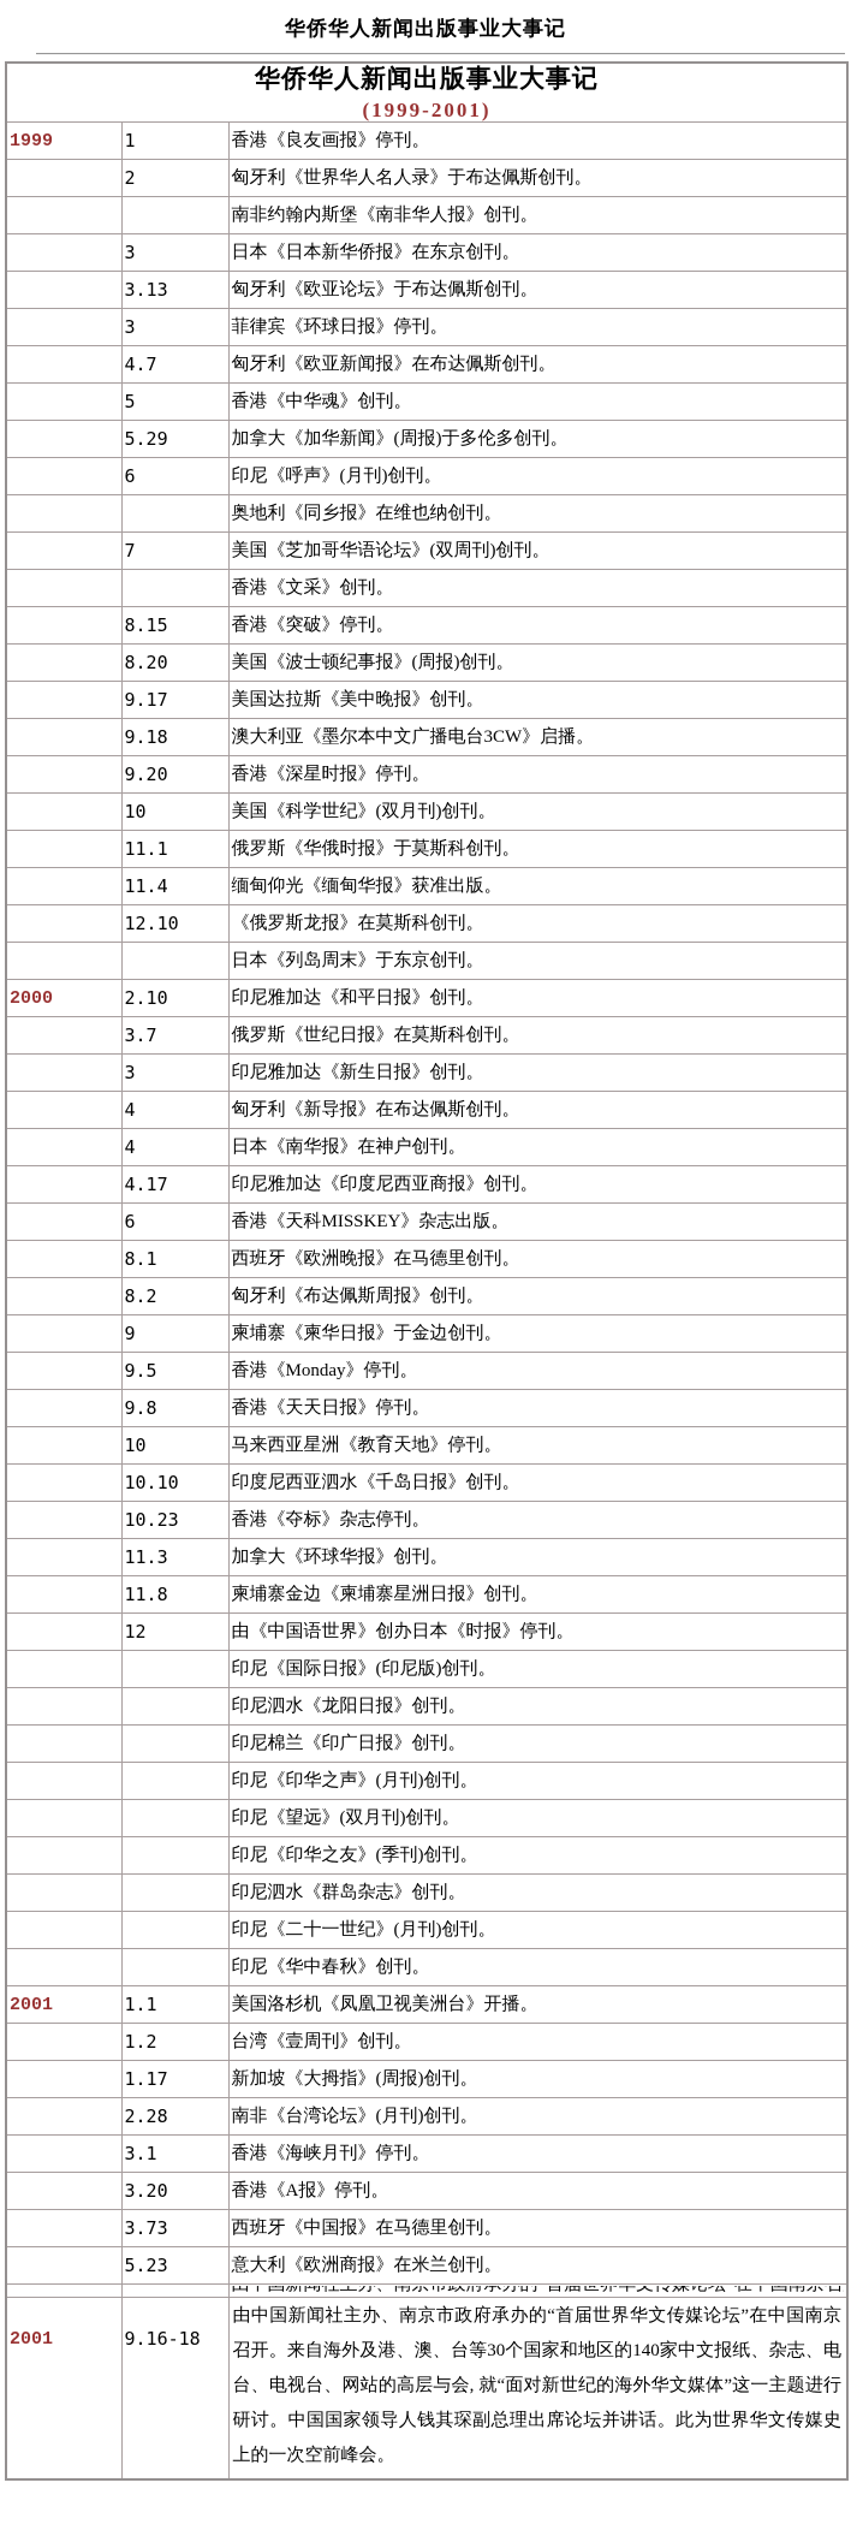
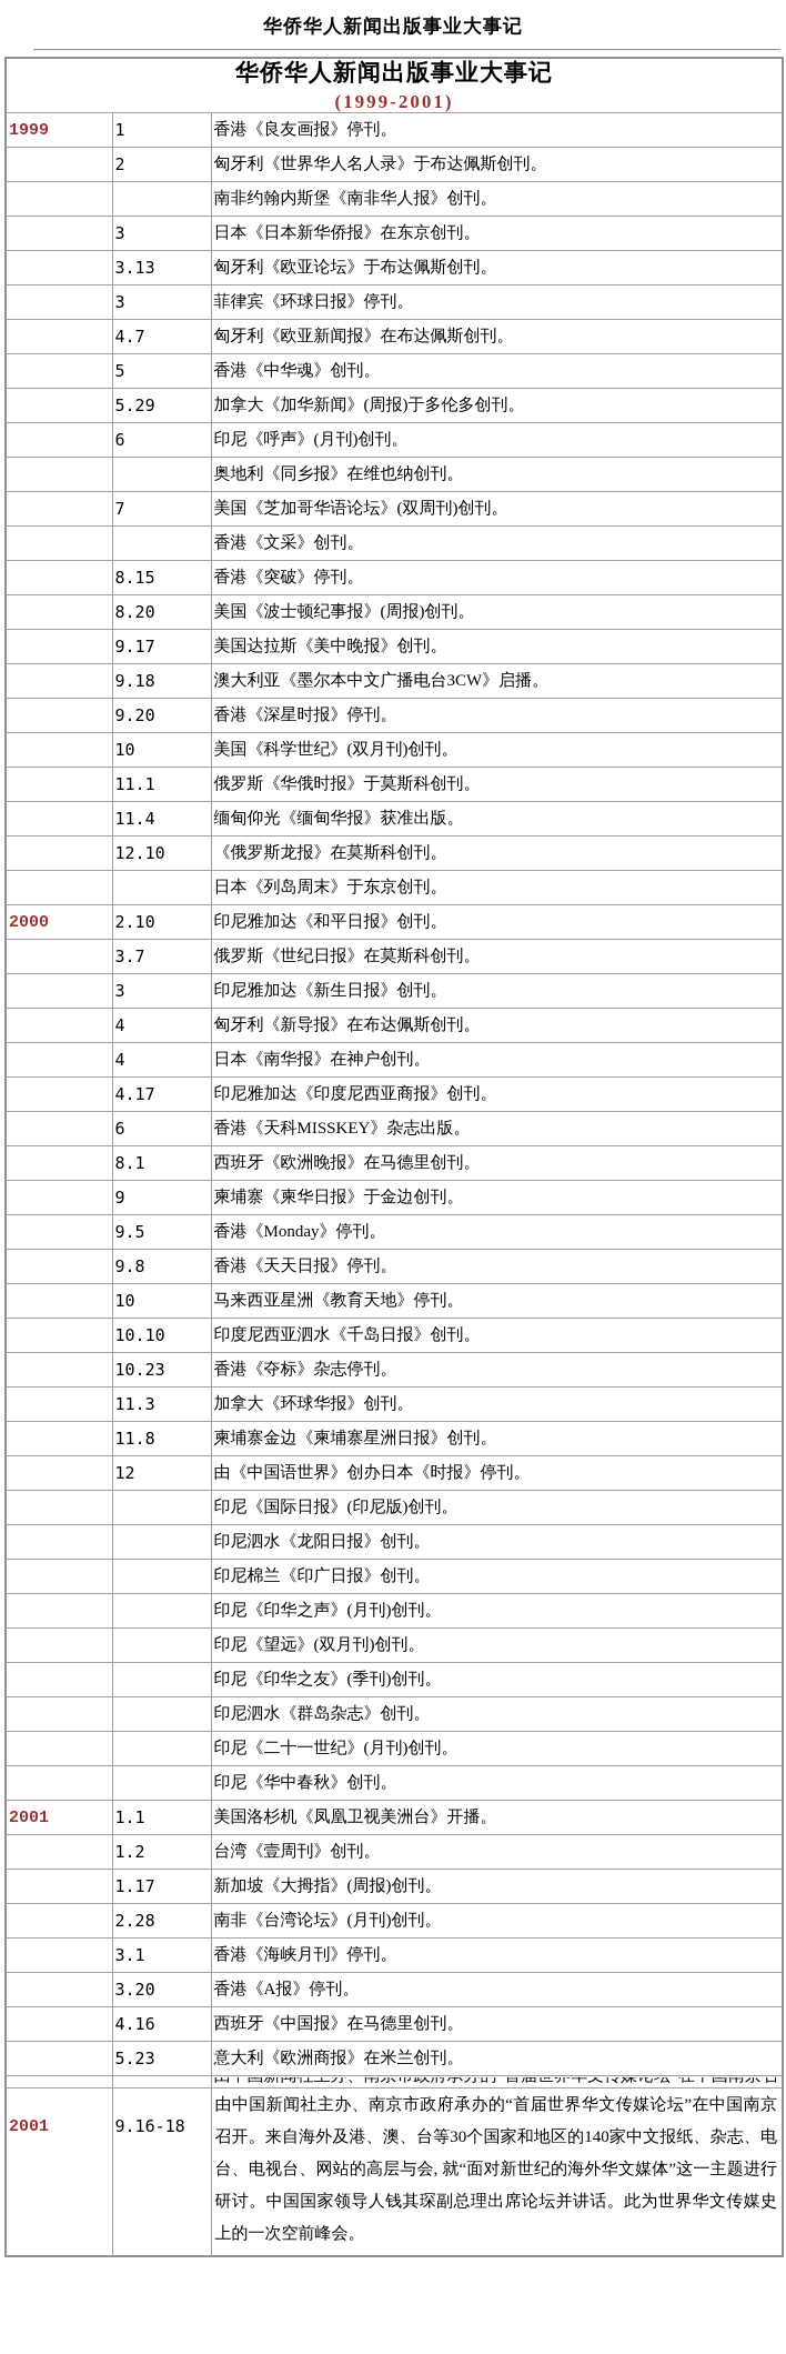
  华侨华人新闻出版事业大事记
  华侨华人新闻出版事业大事记 (1999-2001)
  1999	1	香港《良友画报》停刊。
  	2	匈牙利《世界华人名人录》于布达佩斯创刊。
  		南非约翰内斯堡《南非华人报》创刊。
  	3	日本《日本新华侨报》在东京创刊。
  	3.13	匈牙利《欧亚论坛》于布达佩斯创刊。
  	3	菲律宾《环球日报》停刊。
  	4.7	匈牙利《欧亚新闻报》在布达佩斯创刊。
  	5	香港《中华魂》创刊。
  	5.29	加拿大《加华新闻》(周报)于多伦多创刊。
  	6	印尼《呼声》(月刊)创刊。
  		奥地利《同乡报》在维也纳创刊。
  	7	美国《芝加哥华语论坛》(双周刊)创刊。
  		香港《文采》创刊。
  	8.15	香港《突破》停刊。
  	8.20	美国《波士顿纪事报》(周报)创刊。
  	9.17	美国达拉斯《美中晚报》创刊。
  	9.18	澳大利亚《墨尔本中文广播电台3CW》启播。
  	9.20	香港《深星时报》停刊。
  	10	美国《科学世纪》(双月刊)创刊。
  	11.1	俄罗斯《华俄时报》于莫斯科创刊。
  	11.4	缅甸仰光《缅甸华报》获准出版。
  	12.10	《俄罗斯龙报》在莫斯科创刊。
  		日本《列岛周末》于东京创刊。
  2000	2.10	印尼雅加达《和平日报》创刊。
  	3.7	俄罗斯《世纪日报》在莫斯科创刊。
  	3	印尼雅加达《新生日报》创刊。
  	4	匈牙利《新导报》在布达佩斯创刊。
  	4	日本《南华报》在神户创刊。
  	4.17	印尼雅加达《印度尼西亚商报》创刊。
  	6	香港《天科MISSKEY》杂志出版。
  	8.1	西班牙《欧洲晚报》在马德里创刊。
- 	8.2	匈牙利《布达佩斯周报》创刊。
  	9	柬埔寨《柬华日报》于金边创刊。
  	9.5	香港《Monday》停刊。
  	9.8	香港《天天日报》停刊。
  	10	马来西亚星洲《教育天地》停刊。
  	10.10	印度尼西亚泗水《千岛日报》创刊。
  	10.23	香港《夺标》杂志停刊。
  	11.3	加拿大《环球华报》创刊。
  	11.8	柬埔寨金边《柬埔寨星洲日报》创刊。
  	12	由《中国语世界》创办日本《时报》停刊。
  		印尼《国际日报》(印尼版)创刊。
  		印尼泗水《龙阳日报》创刊。
  		印尼棉兰《印广日报》创刊。
  		印尼《印华之声》(月刊)创刊。
  		印尼《望远》(双月刊)创刊。
  		印尼《印华之友》(季刊)创刊。
  		印尼泗水《群岛杂志》创刊。
  		印尼《二十一世纪》(月刊)创刊。
  		印尼《华中春秋》创刊。
  2001	1.1	美国洛杉机《凤凰卫视美洲台》开播。
  	1.2	台湾《壹周刊》创刊。
  	1.17	新加坡《大拇指》(周报)创刊。
  	2.28	南非《台湾论坛》(月刊)创刊。
  	3.1	香港《海峡月刊》停刊。
  	3.20	香港《A报》停刊。
- 	3.73	西班牙《中国报》在马德里创刊。
+ 	4.16	西班牙《中国报》在马德里创刊。
  	5.23	意大利《欧洲商报》在米兰创刊。
  2001	9.16-18	由中国新闻社主办、南京市政府承办的“首届世界华文传媒论坛”在中国南京召开。来自海外及港、澳、台等30个国家和地区的140家中文报纸、杂志、电台、电视台、网站的高层与会, 就“面对新世纪的海外华文媒体”这一主题进行研讨。中国国家领导人钱其琛副总理出席论坛并讲话。此为世界华文传媒史上的一次空前峰会。
